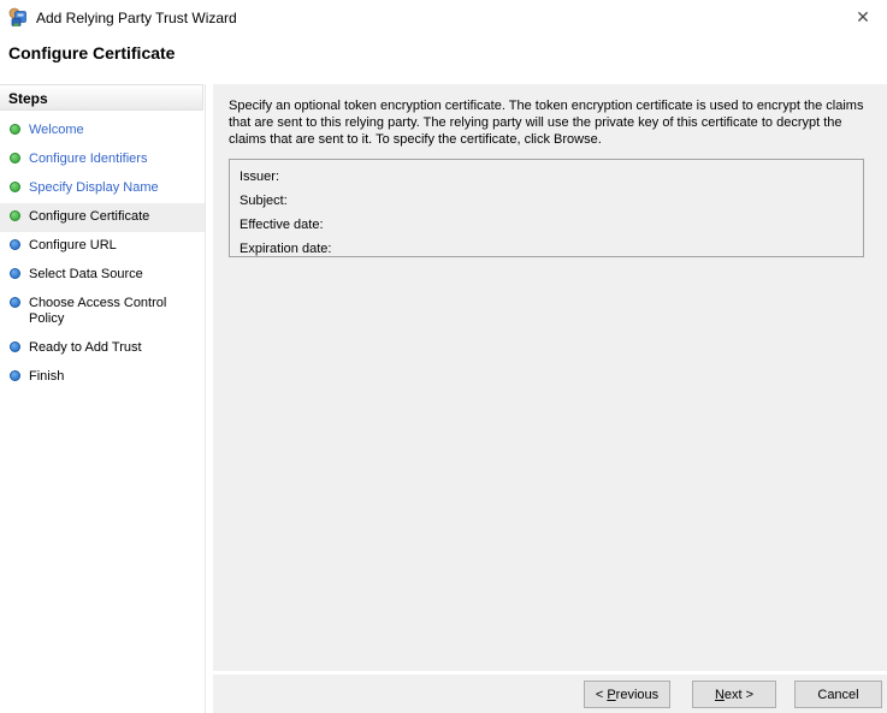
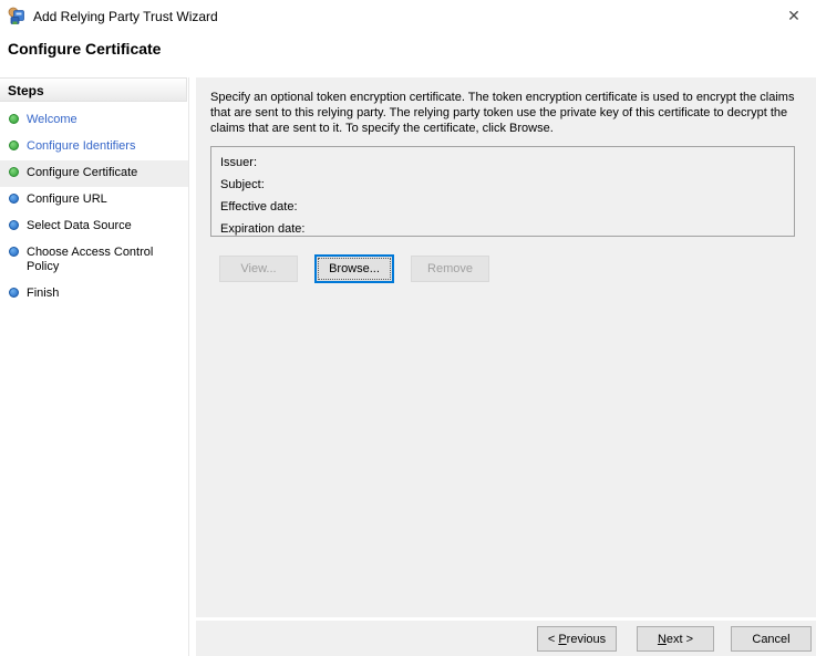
  Add Relying Party Trust Wizard
  ✕
  Configure Certificate
  Steps
  Welcome
  Configure Identifiers
- Specify Display Name
  Configure Certificate
  Configure URL
  Select Data Source
  Choose Access Control Policy
- Ready to Add Trust
  Finish
- Specify an optional token encryption certificate. The token encryption certificate is used to encrypt the claims that are sent to this relying party. The relying party will use the private key of this certificate to decrypt the claims that are sent to it. To specify the certificate, click Browse.
+ Specify an optional token encryption certificate. The token encryption certificate is used to encrypt the claims that are sent to this relying party. The relying party token use the private key of this certificate to decrypt the claims that are sent to it. To specify the certificate, click Browse.
  Issuer:
  Subject:
  Effective date:
  Expiration date:
+ View...
+ Browse...
+ Remove
  < Previous
  Next >
  Cancel
